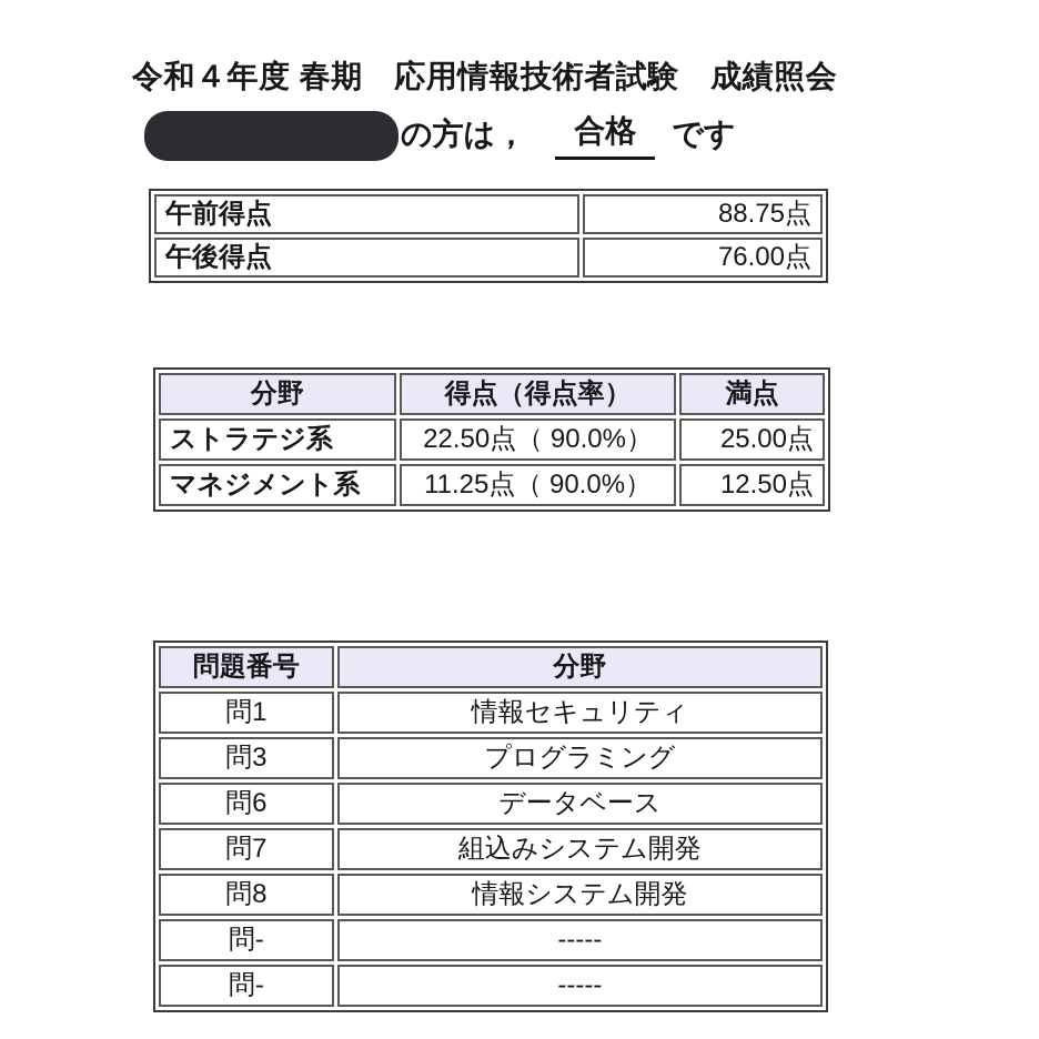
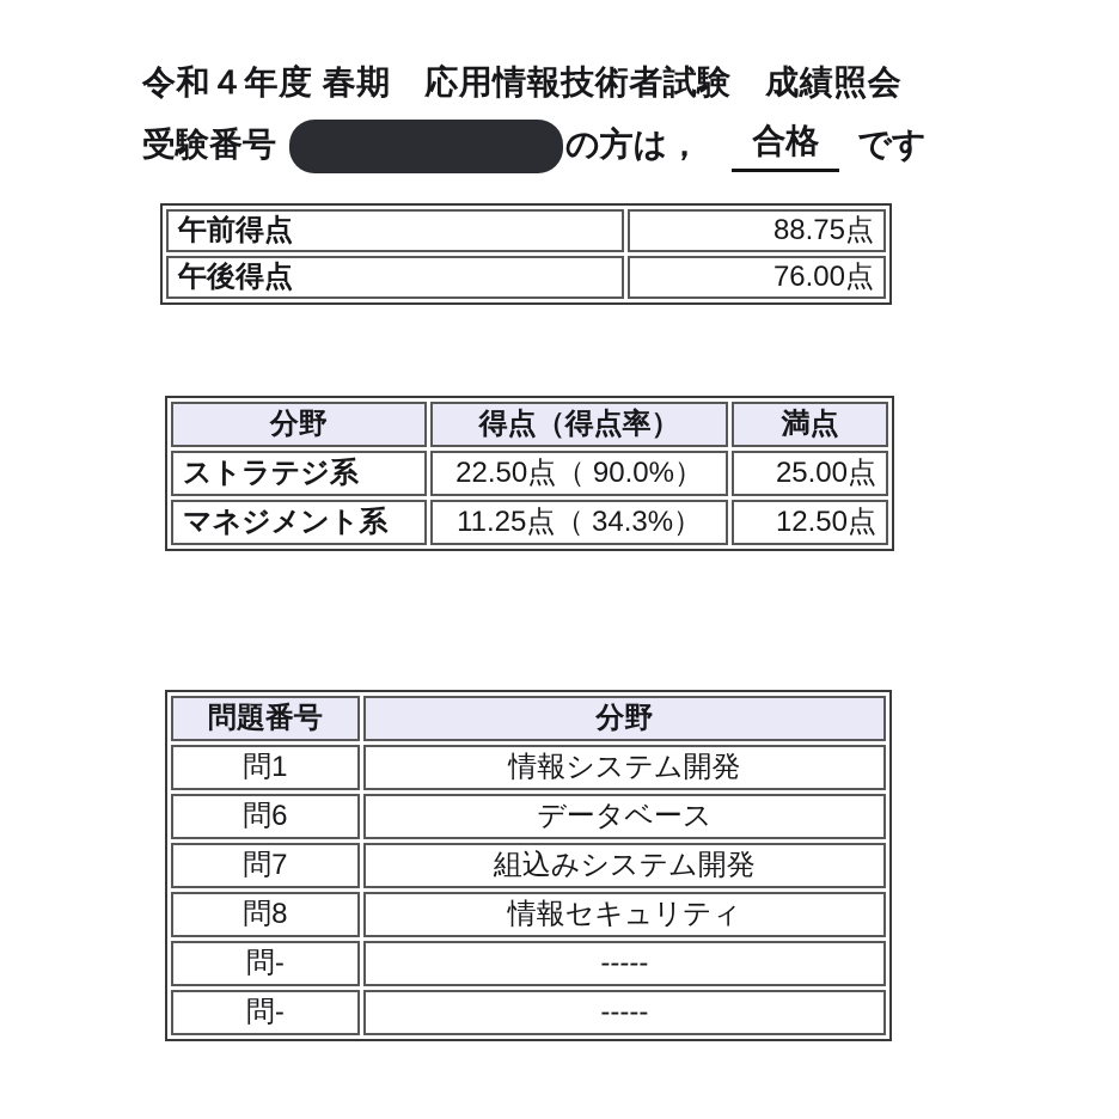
  令和４年度 春期 応用情報技術者試験 成績照会
+ 受験番号
  の方は，
  合格
  です
  午前得点	88.75点
  午後得点	76.00点
  分野	得点（得点率）	満点
  ストラテジ系	22.50点（ 90.0%）	25.00点
- マネジメント系	11.25点（ 90.0%）	12.50点
+ マネジメント系	11.25点（ 34.3%）	12.50点
  問題番号	分野
- 問1	情報セキュリティ
+ 問1	情報システム開発
- 問3	プログラミング
  問6	データベース
  問7	組込みシステム開発
- 問8	情報システム開発
+ 問8	情報セキュリティ
  問-	-----
  問-	-----
